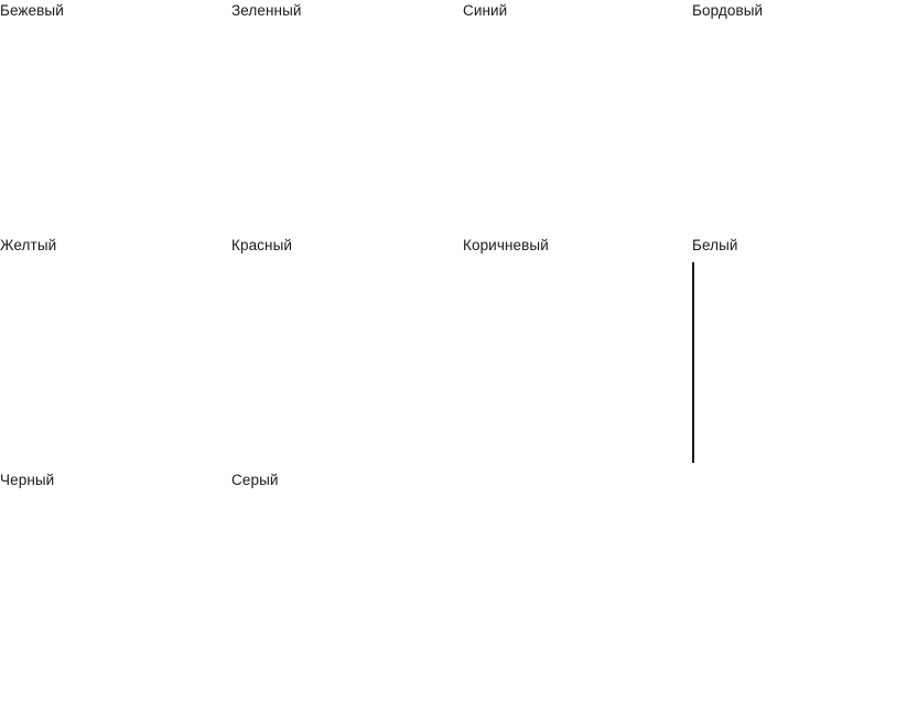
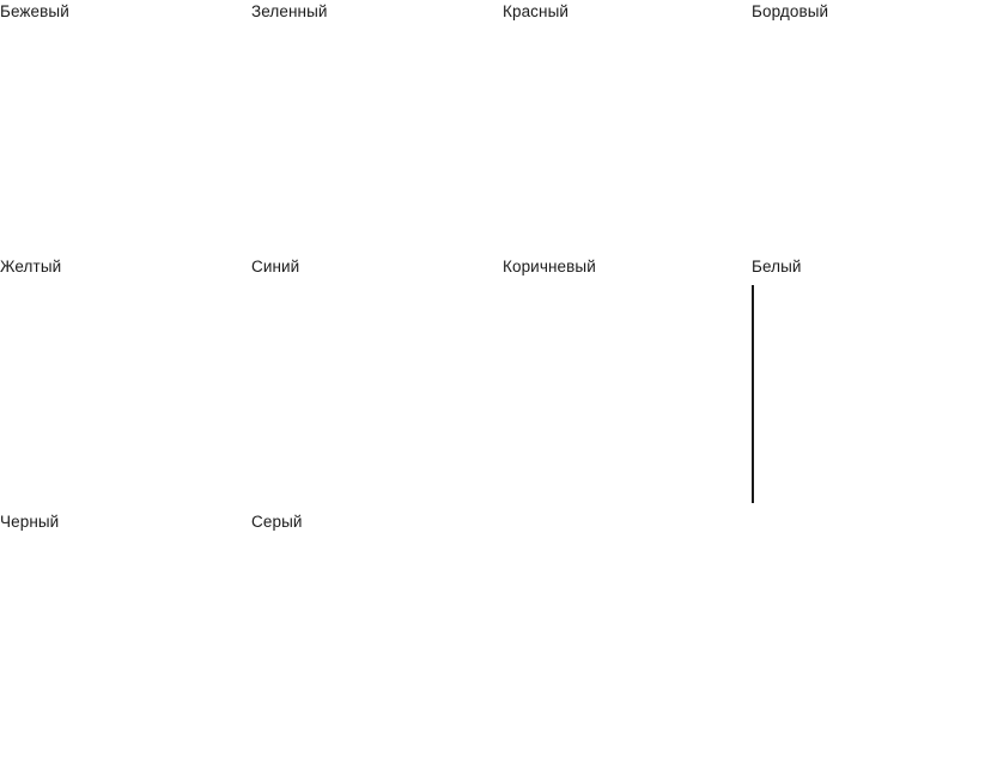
  Бежевый
  Зеленный
- Синий
+ Красный
  Бордовый
  Желтый
- Красный
+ Синий
  Коричневый
  Белый
  Черный
  Серый
